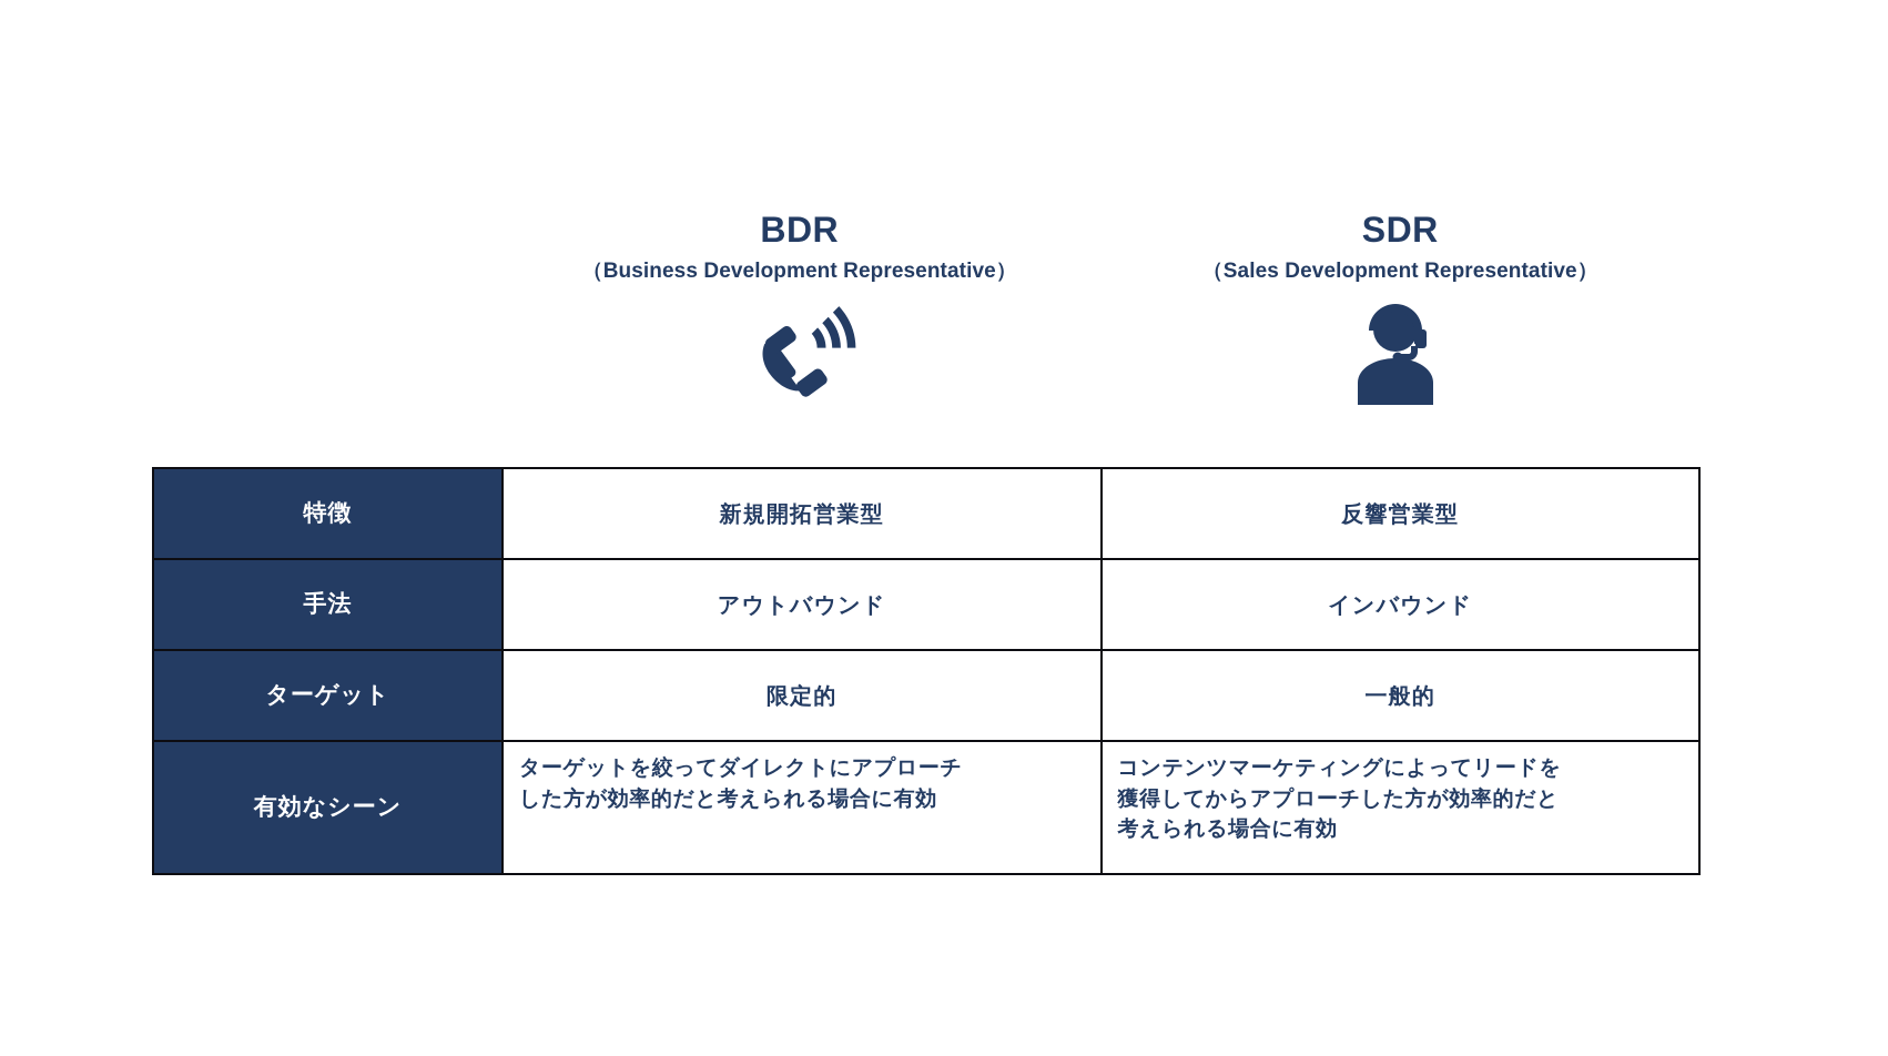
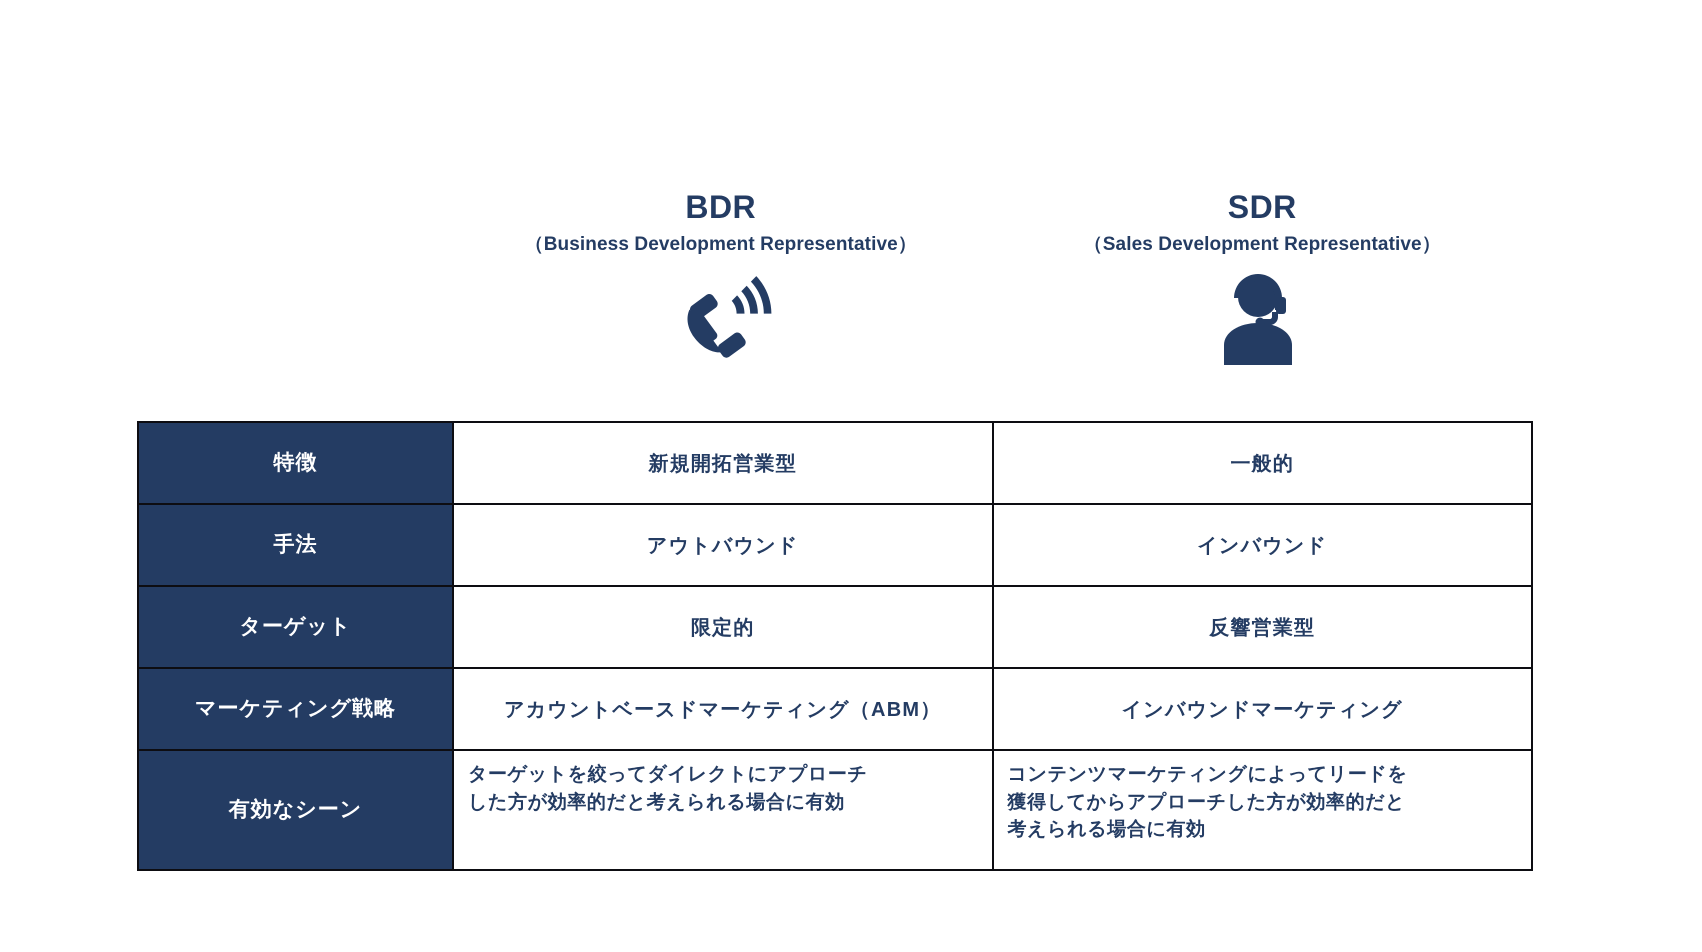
  BDR
  （Business Development Representative）
  SDR
  （Sales Development Representative）
- 特徴	新規開拓営業型	反響営業型
+ 特徴	新規開拓営業型	一般的
  手法	アウトバウンド	インバウンド
- ターゲット	限定的	一般的
+ ターゲット	限定的	反響営業型
+ マーケティング戦略	アカウントベースドマーケティング（ABM）	インバウンドマーケティング
  有効なシーン	ターゲットを絞ってダイレクトにアプローチ した方が効率的だと考えられる場合に有効	コンテンツマーケティングによってリードを 獲得してからアプローチした方が効率的だと 考えられる場合に有効
